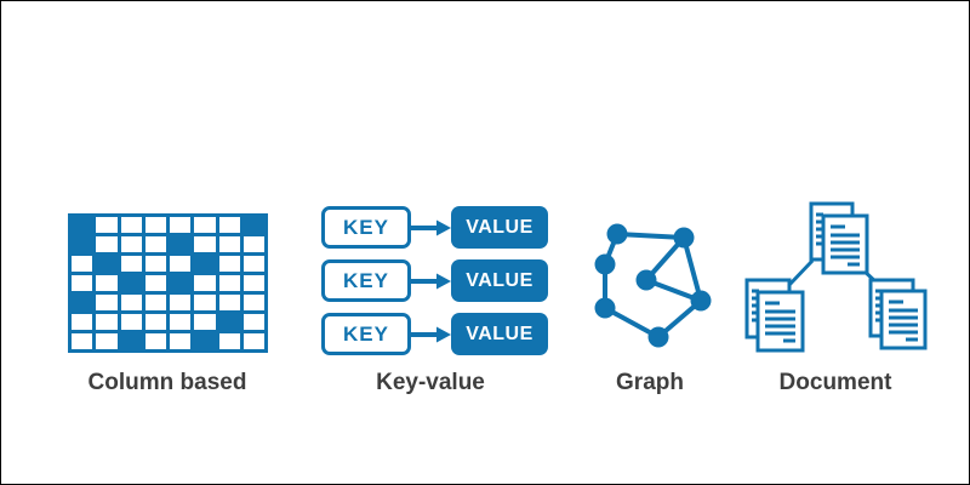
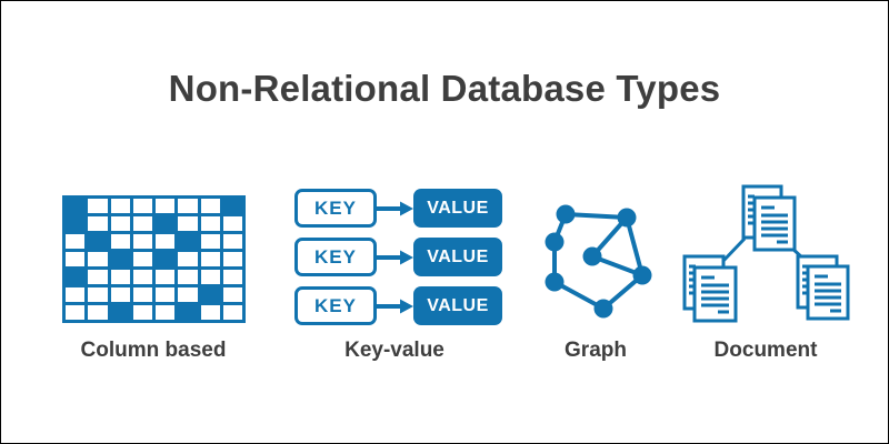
+ Non-Relational Database Types
  KEY
  VALUE
  KEY
  VALUE
  KEY
  VALUE
  Column based
  Key-value
  Graph
  Document
